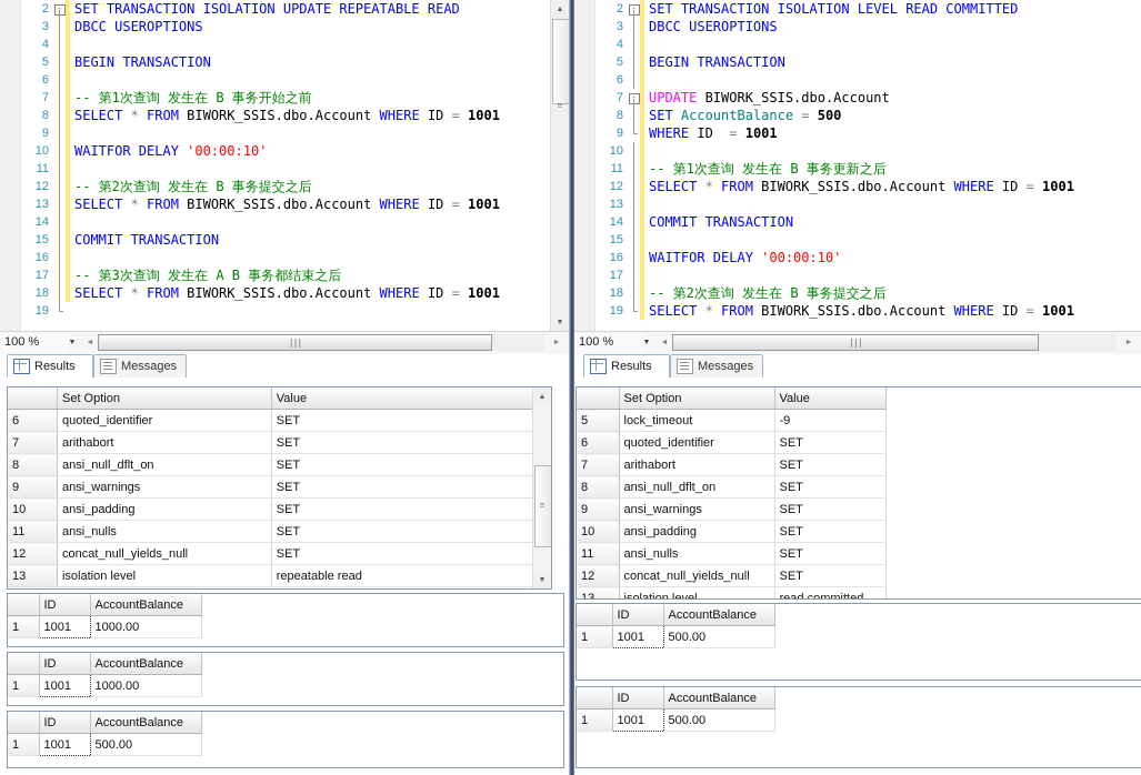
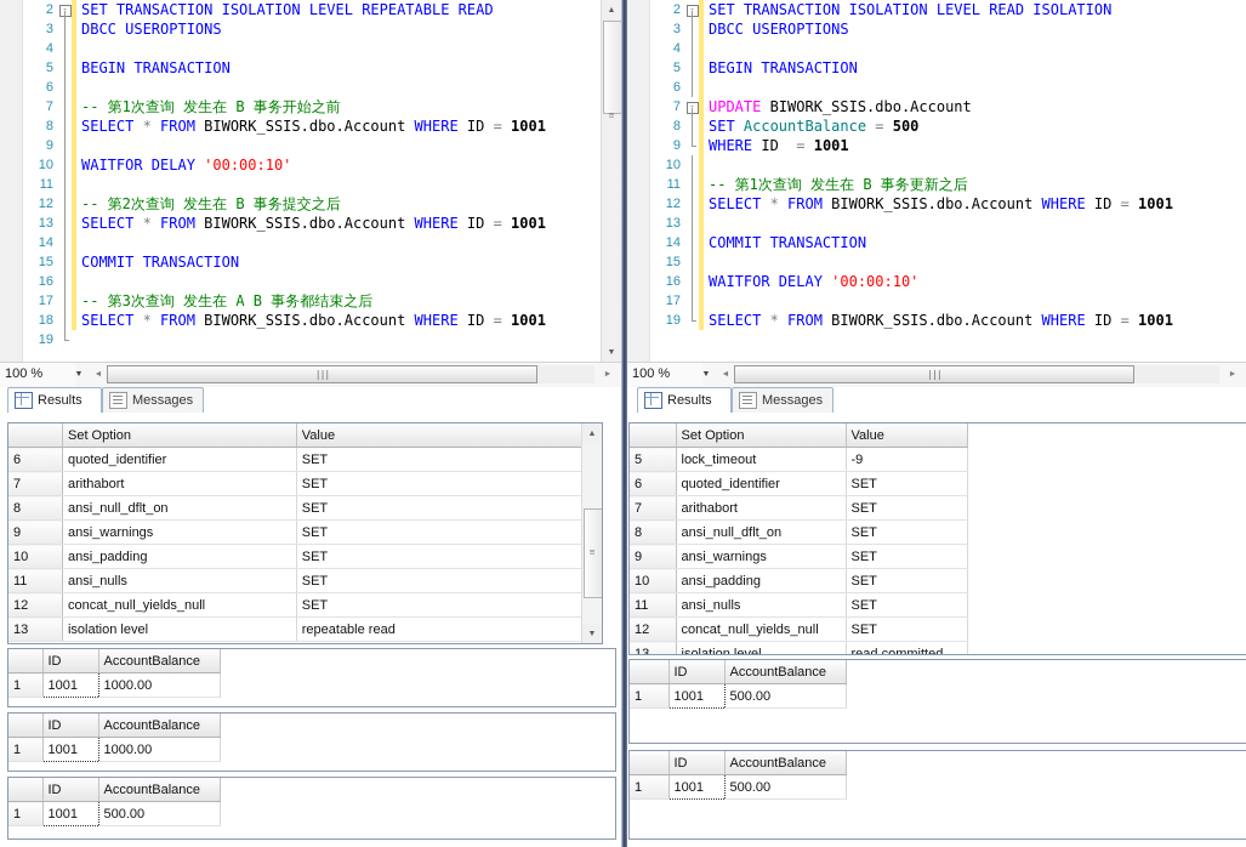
- 2 - SET TRANSACTION ISOLATION UPDATE REPEATABLE READ
+ 2 - SET TRANSACTION ISOLATION LEVEL REPEATABLE READ
  3 DBCC USEROPTIONS
  4
  5 BEGIN TRANSACTION
  6
  7 -- 第1次查询 发生在 B 事务开始之前
  8 SELECT * FROM BIWORK_SSIS.dbo.Account WHERE ID = 1001
  9
  10 WAITFOR DELAY '00:00:10'
  11
  12 -- 第2次查询 发生在 B 事务提交之后
  13 SELECT * FROM BIWORK_SSIS.dbo.Account WHERE ID = 1001
  14
  15 COMMIT TRANSACTION
  16
  17 -- 第3次查询 发生在 A B 事务都结束之后
  18 SELECT * FROM BIWORK_SSIS.dbo.Account WHERE ID = 1001
  19
  ≡
  100 %
  |||
  Results
  Messages
  	Set Option	Value
  6	quoted_identifier	SET
  7	arithabort	SET
  8	ansi_null_dflt_on	SET
  9	ansi_warnings	SET
  10	ansi_padding	SET
  11	ansi_nulls	SET
  12	concat_null_yields_null	SET
  13	isolation level	repeatable read
  ≡
  	ID	AccountBalance
  1	1001	1000.00
  	ID	AccountBalance
  1	1001	1000.00
  	ID	AccountBalance
  1	1001	500.00
- 2 - SET TRANSACTION ISOLATION LEVEL READ COMMITTED
+ 2 - SET TRANSACTION ISOLATION LEVEL READ ISOLATION
  3 DBCC USEROPTIONS
  4
  5 BEGIN TRANSACTION
  6
  7 - UPDATE BIWORK_SSIS.dbo.Account
  8 SET AccountBalance = 500
  9 WHERE ID = 1001
  10
  11 -- 第1次查询 发生在 B 事务更新之后
  12 SELECT * FROM BIWORK_SSIS.dbo.Account WHERE ID = 1001
  13
  14 COMMIT TRANSACTION
  15
  16 WAITFOR DELAY '00:00:10'
  17
- 18 -- 第2次查询 发生在 B 事务提交之后
  19 SELECT * FROM BIWORK_SSIS.dbo.Account WHERE ID = 1001
  100 %
  |||
  Results
  Messages
  	Set Option	Value
  5	lock_timeout	-9
  6	quoted_identifier	SET
  7	arithabort	SET
  8	ansi_null_dflt_on	SET
  9	ansi_warnings	SET
  10	ansi_padding	SET
  11	ansi_nulls	SET
  12	concat_null_yields_null	SET
  13	isolation level	read committed
  	ID	AccountBalance
  1	1001	500.00
  	ID	AccountBalance
  1	1001	500.00
